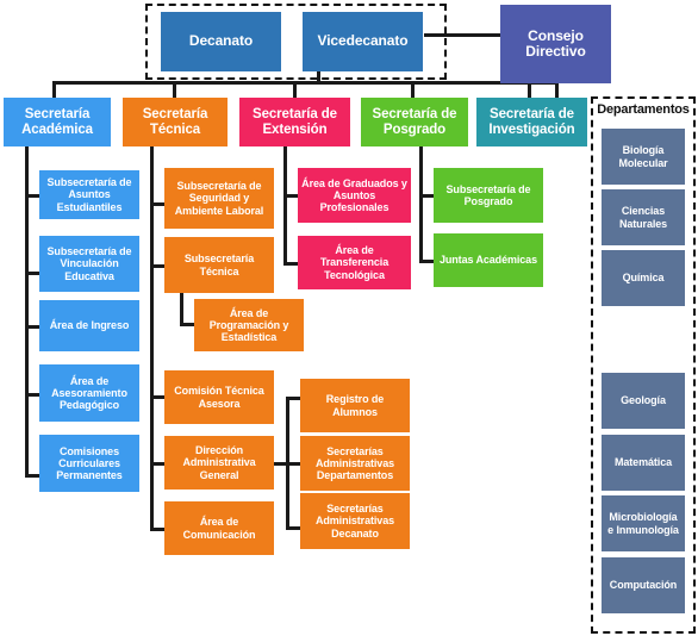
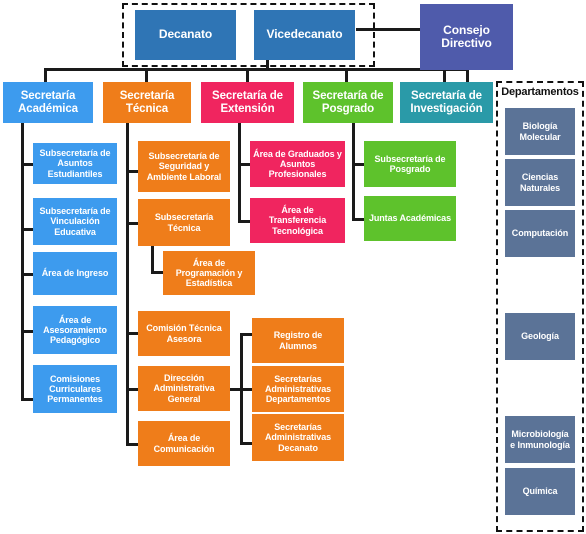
  Decanato
  Vicedecanato
  Consejo Directivo
  Secretaría Académica
  Secretaría Técnica
  Secretaría de Extensión
  Secretaría de Posgrado
  Secretaría de Investigación
  Subsecretaría de Asuntos Estudiantiles
  Subsecretaría de Vinculación Educativa
  Área de Ingreso
  Área de Asesoramiento Pedagógico
  Comisiones Curriculares Permanentes
  Subsecretaría de Seguridad y Ambiente Laboral
  Subsecretaría Técnica
  Área de Programación y Estadística
  Comisión Técnica Asesora
  Dirección Administrativa General
  Área de Comunicación
  Registro de Alumnos
  Secretarías Administrativas Departamentos
  Secretarías Administrativas Decanato
  Área de Graduados y Asuntos Profesionales
  Área de Transferencia Tecnológica
  Subsecretaría de Posgrado
  Juntas Académicas
  Departamentos
  Biología Molecular
  Ciencias Naturales
- Química
+ Computación
  Geología
- Matemática
  Microbiología e Inmunología
- Computación
+ Química
